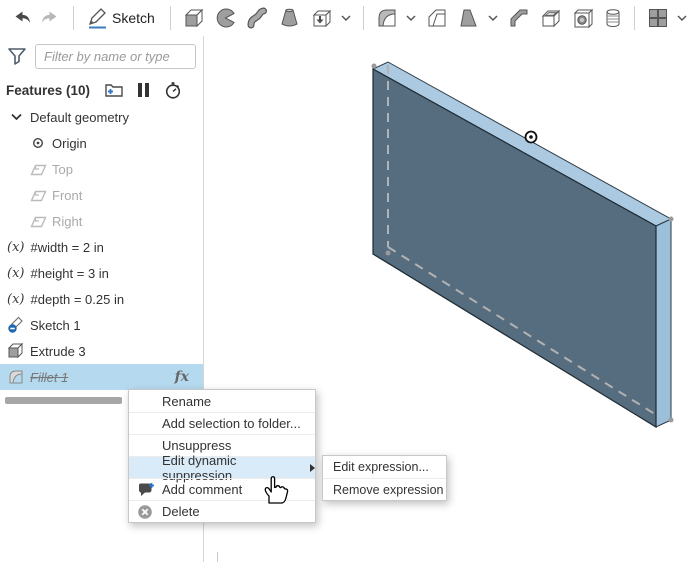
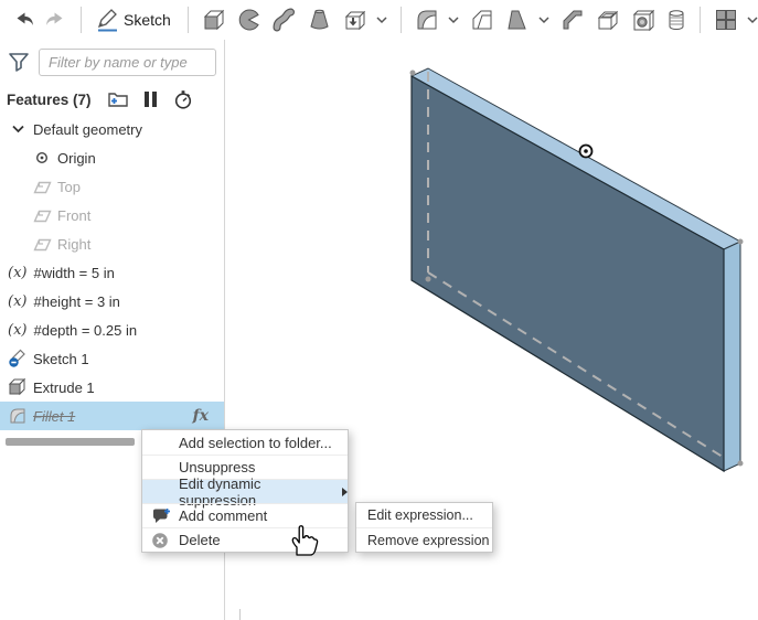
  Sketch
  Filter by name or type
- Features (10)
+ Features (7)
  Default geometry
  Origin
  Top
  Front
  Right
  (x)
- #width = 2 in
+ #width = 5 in
  (x)
  #height = 3 in
  (x)
  #depth = 0.25 in
  Sketch 1
- Extrude 3
+ Extrude 1
  Fillet 1
  fx
- Rename
  Add selection to folder...
  Unsuppress
  Edit dynamic suppression
  Add comment
  Delete
  Edit expression...
  Remove expression
